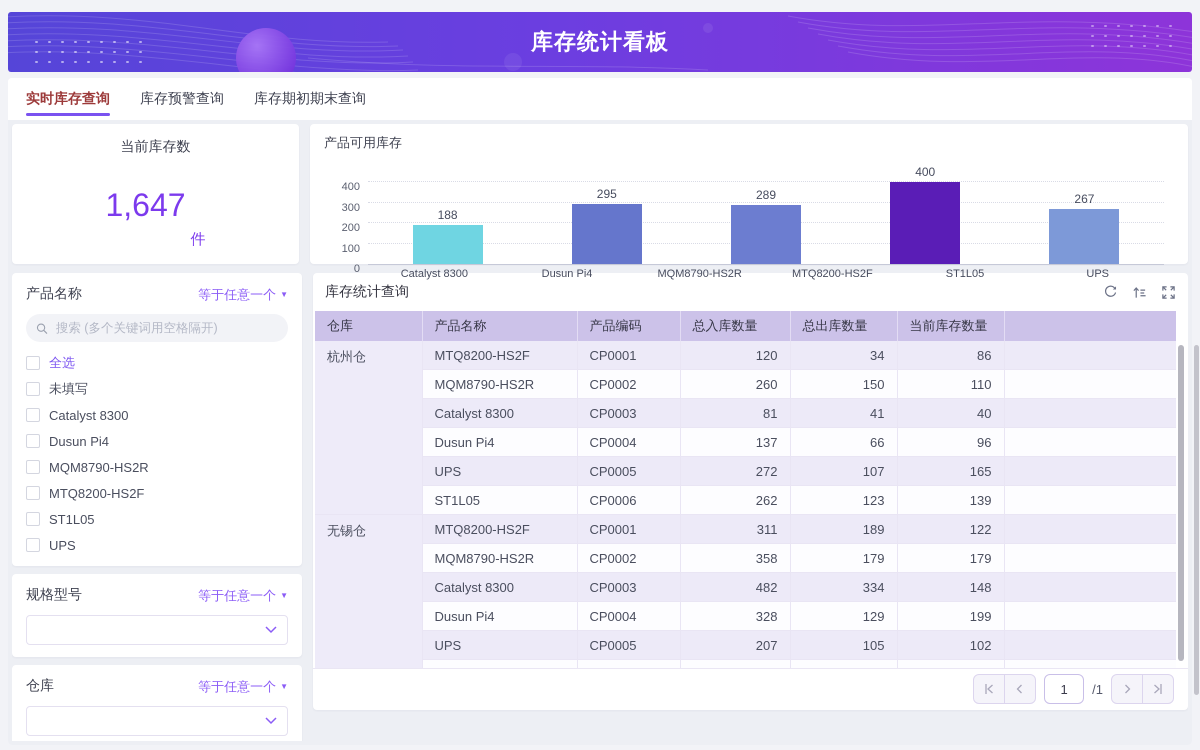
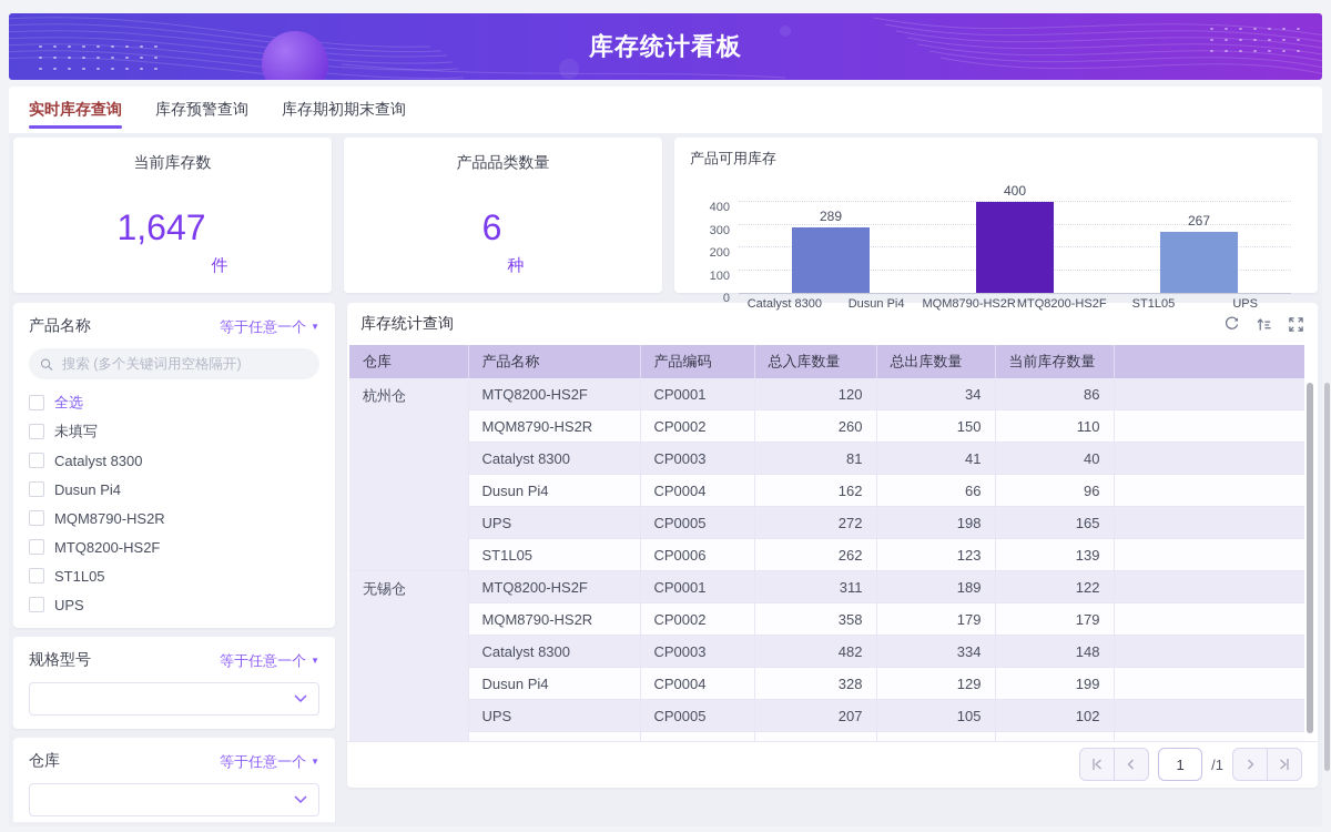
  库存统计看板
  实时库存查询
  库存预警查询
  库存期初期末查询
  当前库存数
  1,647
  件
+ 产品品类数量
+ 6
+ 种
  产品可用库存
- 188
- 295
  289
  400
  267
  0
  100
  200
  300
  400
  Catalyst 8300
  Dusun Pi4
  MQM8790-HS2R
  MTQ8200-HS2F
  ST1L05
  UPS
  产品名称
  等于任意一个
  ▼
  搜索 (多个关键词用空格隔开)
  全选
  未填写
  Catalyst 8300
  Dusun Pi4
  MQM8790-HS2R
  MTQ8200-HS2F
  ST1L05
  UPS
  规格型号
  等于任意一个
  ▼
  仓库
  等于任意一个
  ▼
  库存统计查询
  仓库	产品名称	产品编码	总入库数量	总出库数量	当前库存数量
  杭州仓	MTQ8200-HS2F	CP0001	120	34	86
  MQM8790-HS2R	CP0002	260	150	110
  Catalyst 8300	CP0003	81	41	40
- Dusun Pi4	CP0004	137	66	96
+ Dusun Pi4	CP0004	162	66	96
- UPS	CP0005	272	107	165
+ UPS	CP0005	272	198	165
  ST1L05	CP0006	262	123	139
  无锡仓	MTQ8200-HS2F	CP0001	311	189	122
  MQM8790-HS2R	CP0002	358	179	179
  Catalyst 8300	CP0003	482	334	148
  Dusun Pi4	CP0004	328	129	199
  UPS	CP0005	207	105	102
  1
  /1
